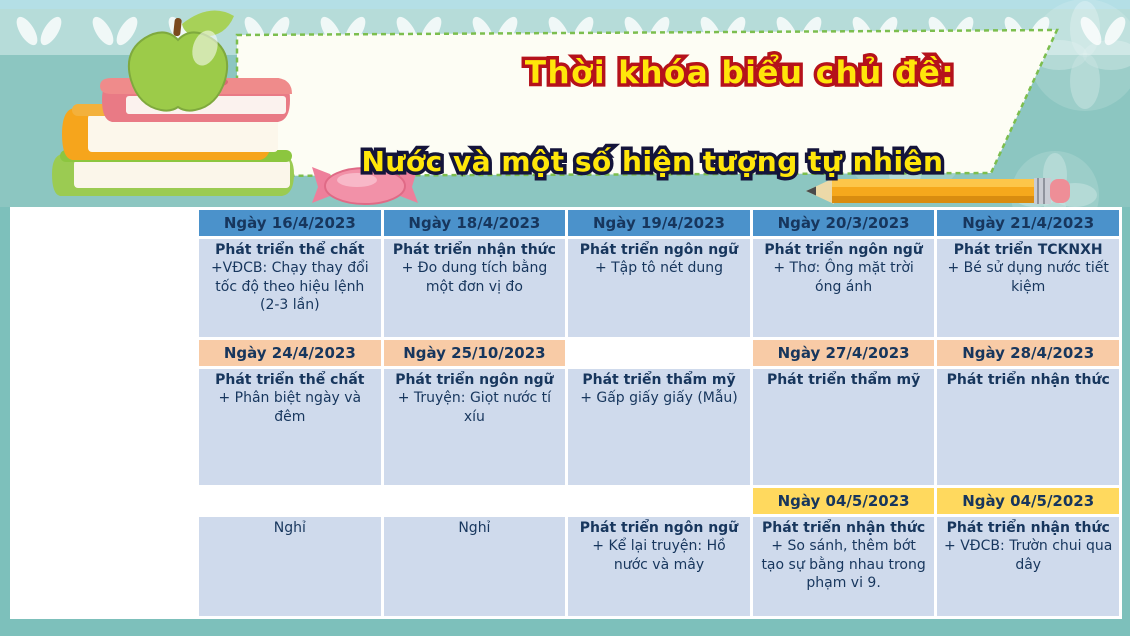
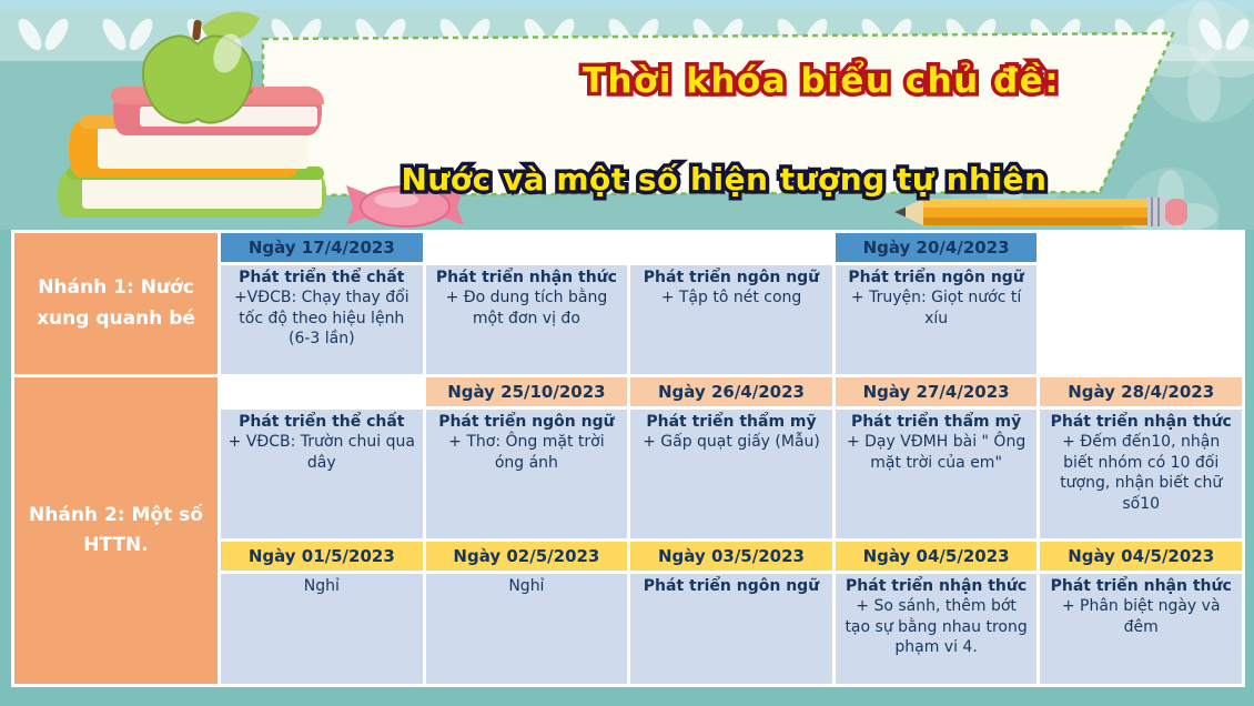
  Thời khóa biểu chủ đề:
  Nước và một số hiện tượng tự nhiên
+ Nhánh 1: Nước xung quanh bé
+ Nhánh 2: Một số HTTN.
- Ngày 16/4/2023
+ Ngày 17/4/2023
- Ngày 18/4/2023
- Ngày 19/4/2023
- Ngày 20/3/2023
+ Ngày 20/4/2023
- Ngày 21/4/2023
  Phát triển thể chất
- +VĐCB: Chạy thay đổi tốc độ theo hiệu lệnh (2-3 lần)
+ +VĐCB: Chạy thay đổi tốc độ theo hiệu lệnh (6-3 lần)
  Phát triển nhận thức
  + Đo dung tích bằng một đơn vị đo
  Phát triển ngôn ngữ
- + Tập tô nét dung
+ + Tập tô nét cong
  Phát triển ngôn ngữ
- + Thơ: Ông mặt trời óng ánh
+ + Truyện: Giọt nước tí xíu
- Phát triển TCKNXH
- + Bé sử dụng nước tiết kiệm
- Ngày 24/4/2023
  Ngày 25/10/2023
+ Ngày 26/4/2023
  Ngày 27/4/2023
  Ngày 28/4/2023
  Phát triển thể chất
- + Phân biệt ngày và đêm
+ + VĐCB: Trườn chui qua dây
  Phát triển ngôn ngữ
- + Truyện: Giọt nước tí xíu
+ + Thơ: Ông mặt trời óng ánh
  Phát triển thẩm mỹ
- + Gấp giấy giấy (Mẫu)
+ + Gấp quạt giấy (Mẫu)
  Phát triển thẩm mỹ
+ + Dạy VĐMH bài " Ông mặt trời của em"
  Phát triển nhận thức
+ + Đếm đến10, nhận biết nhóm có 10 đối tượng, nhận biết chữ số10
+ Ngày 01/5/2023
+ Ngày 02/5/2023
+ Ngày 03/5/2023
  Ngày 04/5/2023
  Ngày 04/5/2023
  Nghỉ
  Nghỉ
  Phát triển ngôn ngữ
- + Kể lại truyện: Hồ nước và mây
  Phát triển nhận thức
- + So sánh, thêm bớt tạo sự bằng nhau trong phạm vi 9.
+ + So sánh, thêm bớt tạo sự bằng nhau trong phạm vi 4.
  Phát triển nhận thức
- + VĐCB: Trườn chui qua dây
+ + Phân biệt ngày và đêm
